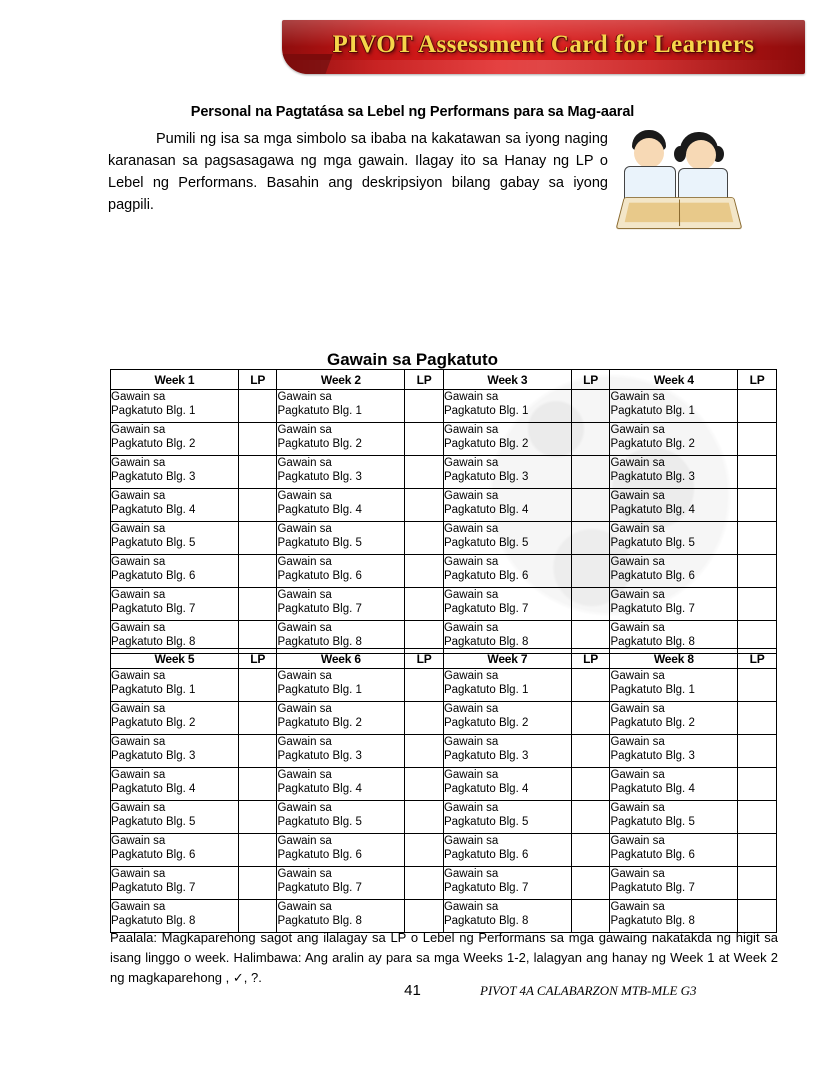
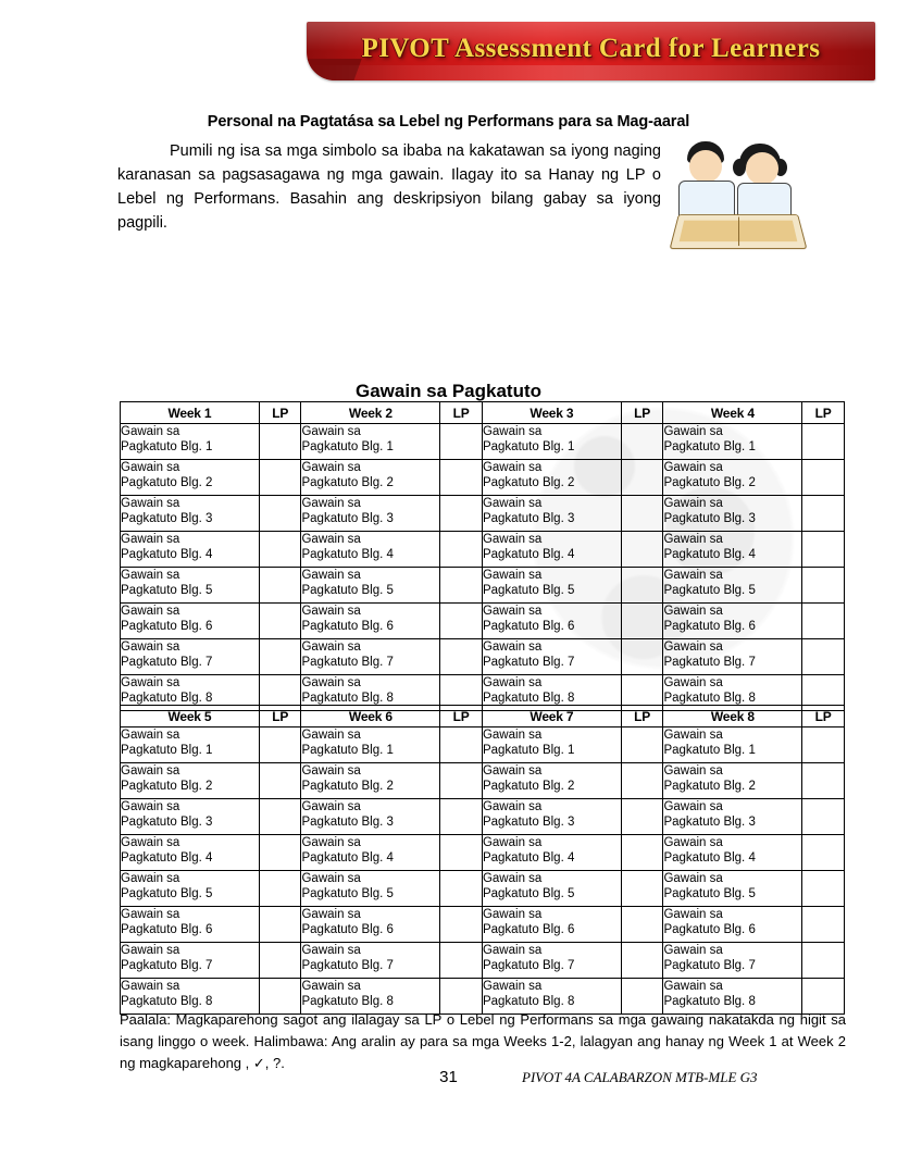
  PIVOT Assessment Card for Learners
  Personal na Pagtatása sa Lebel ng Performans para sa Mag-aaral
  Pumili ng isa sa mga simbolo sa ibaba na kakatawan sa iyong naging karanasan sa pagsasagawa ng mga gawain. Ilagay ito sa Hanay ng LP o Lebel ng Performans. Basahin ang deskripsiyon bilang gabay sa iyong pagpili.
  Gawain sa Pagkatuto
  Week 1	LP	Week 2	LP	Week 3	LP	Week 4	LP
  Gawain sa Pagkatuto Blg. 1		Gawain sa Pagkatuto Blg. 1		Gawain sa Pagkatuto Blg. 1		Gawain sa Pagkatuto Blg. 1
  Gawain sa Pagkatuto Blg. 2		Gawain sa Pagkatuto Blg. 2		Gawain sa Pagkatuto Blg. 2		Gawain sa Pagkatuto Blg. 2
  Gawain sa Pagkatuto Blg. 3		Gawain sa Pagkatuto Blg. 3		Gawain sa Pagkatuto Blg. 3		Gawain sa Pagkatuto Blg. 3
  Gawain sa Pagkatuto Blg. 4		Gawain sa Pagkatuto Blg. 4		Gawain sa Pagkatuto Blg. 4		Gawain sa Pagkatuto Blg. 4
  Gawain sa Pagkatuto Blg. 5		Gawain sa Pagkatuto Blg. 5		Gawain sa Pagkatuto Blg. 5		Gawain sa Pagkatuto Blg. 5
  Gawain sa Pagkatuto Blg. 6		Gawain sa Pagkatuto Blg. 6		Gawain sa Pagkatuto Blg. 6		Gawain sa Pagkatuto Blg. 6
  Gawain sa Pagkatuto Blg. 7		Gawain sa Pagkatuto Blg. 7		Gawain sa Pagkatuto Blg. 7		Gawain sa Pagkatuto Blg. 7
  Gawain sa Pagkatuto Blg. 8		Gawain sa Pagkatuto Blg. 8		Gawain sa Pagkatuto Blg. 8		Gawain sa Pagkatuto Blg. 8
  Week 5	LP	Week 6	LP	Week 7	LP	Week 8	LP
  Gawain sa Pagkatuto Blg. 1		Gawain sa Pagkatuto Blg. 1		Gawain sa Pagkatuto Blg. 1		Gawain sa Pagkatuto Blg. 1
  Gawain sa Pagkatuto Blg. 2		Gawain sa Pagkatuto Blg. 2		Gawain sa Pagkatuto Blg. 2		Gawain sa Pagkatuto Blg. 2
  Gawain sa Pagkatuto Blg. 3		Gawain sa Pagkatuto Blg. 3		Gawain sa Pagkatuto Blg. 3		Gawain sa Pagkatuto Blg. 3
  Gawain sa Pagkatuto Blg. 4		Gawain sa Pagkatuto Blg. 4		Gawain sa Pagkatuto Blg. 4		Gawain sa Pagkatuto Blg. 4
  Gawain sa Pagkatuto Blg. 5		Gawain sa Pagkatuto Blg. 5		Gawain sa Pagkatuto Blg. 5		Gawain sa Pagkatuto Blg. 5
  Gawain sa Pagkatuto Blg. 6		Gawain sa Pagkatuto Blg. 6		Gawain sa Pagkatuto Blg. 6		Gawain sa Pagkatuto Blg. 6
  Gawain sa Pagkatuto Blg. 7		Gawain sa Pagkatuto Blg. 7		Gawain sa Pagkatuto Blg. 7		Gawain sa Pagkatuto Blg. 7
  Gawain sa Pagkatuto Blg. 8		Gawain sa Pagkatuto Blg. 8		Gawain sa Pagkatuto Blg. 8		Gawain sa Pagkatuto Blg. 8
  Paalala: Magkaparehong sagot ang ilalagay sa LP o Lebel ng Performans sa mga gawaing nakatakda ng higit sa isang linggo o week. Halimbawa: Ang aralin ay para sa mga Weeks 1-2, lalagyan ang hanay ng Week 1 at Week 2 ng magkaparehong , ✓, ?.
- 41
+ 31
  PIVOT 4A CALABARZON MTB-MLE G3
